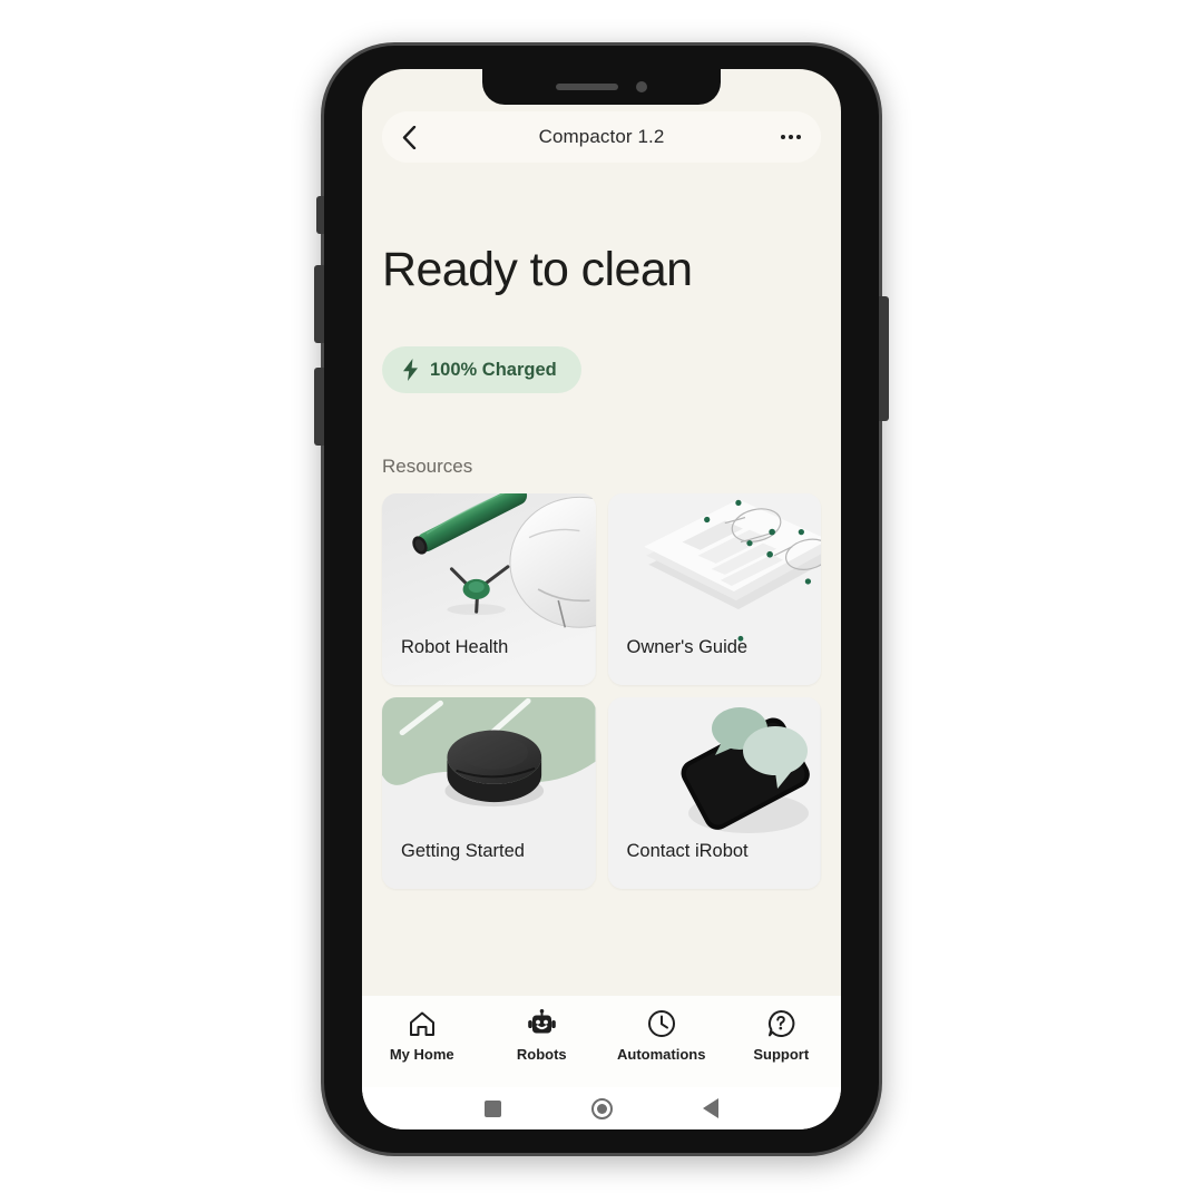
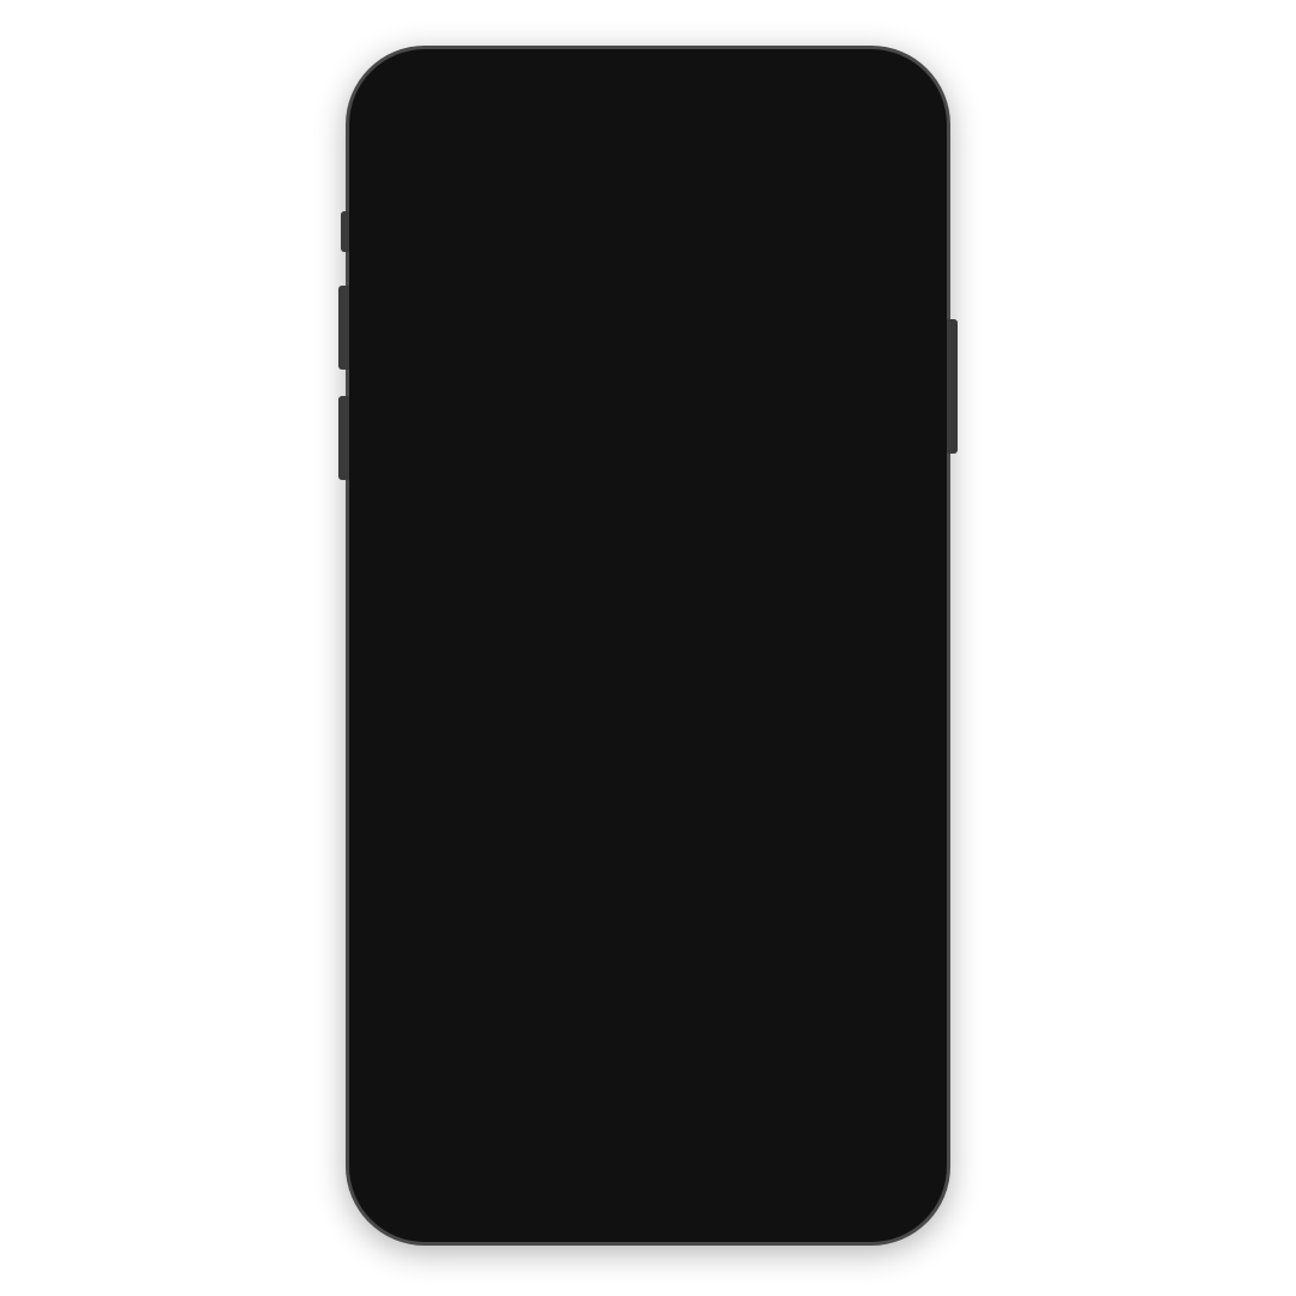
- Compactor 1.2
- Ready to clean
- 100% Charged
- Resources
- Robot Health
- Owner's Guide
- Getting Started
- Contact iRobot
- My Home
- Robots
- Automations
- Support
